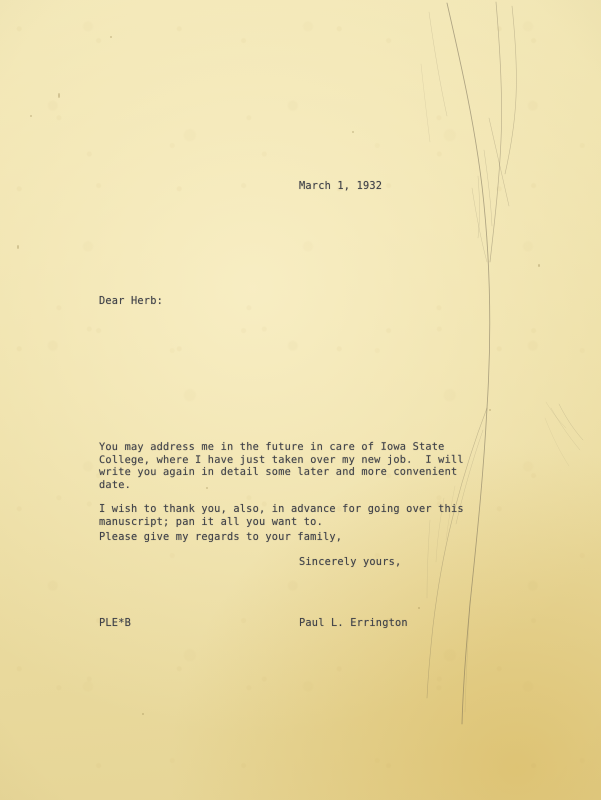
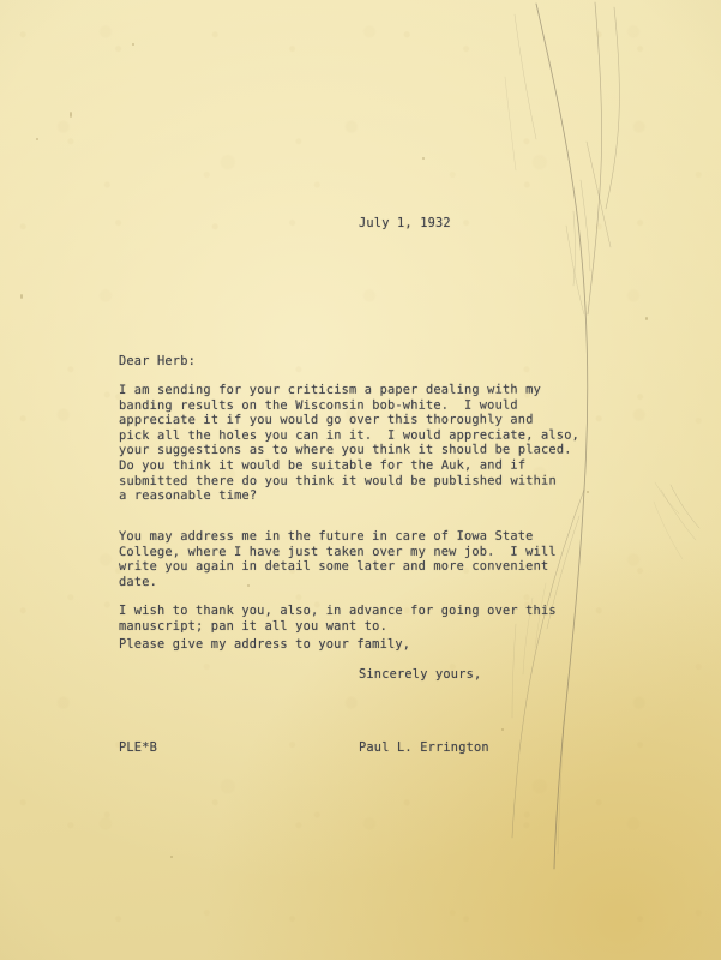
- March 1, 1932
+ July 1, 1932
  Dear Herb:
+ I am sending for your criticism a paper dealing with my
+ banding results on the Wisconsin bob-white. I would
+ appreciate it if you would go over this thoroughly and
+ pick all the holes you can in it. I would appreciate, also,
+ your suggestions as to where you think it should be placed.
+ Do you think it would be suitable for the Auk, and if
+ submitted there do you think it would be published within
+ a reasonable time?
  You may address me in the future in care of Iowa State
  College, where I have just taken over my new job. I will
  write you again in detail some later and more convenient
  date.
  I wish to thank you, also, in advance for going over this
  manuscript; pan it all you want to.
- Please give my regards to your family,
+ Please give my address to your family,
  Sincerely yours,
  PLE*B
  Paul L. Errington
